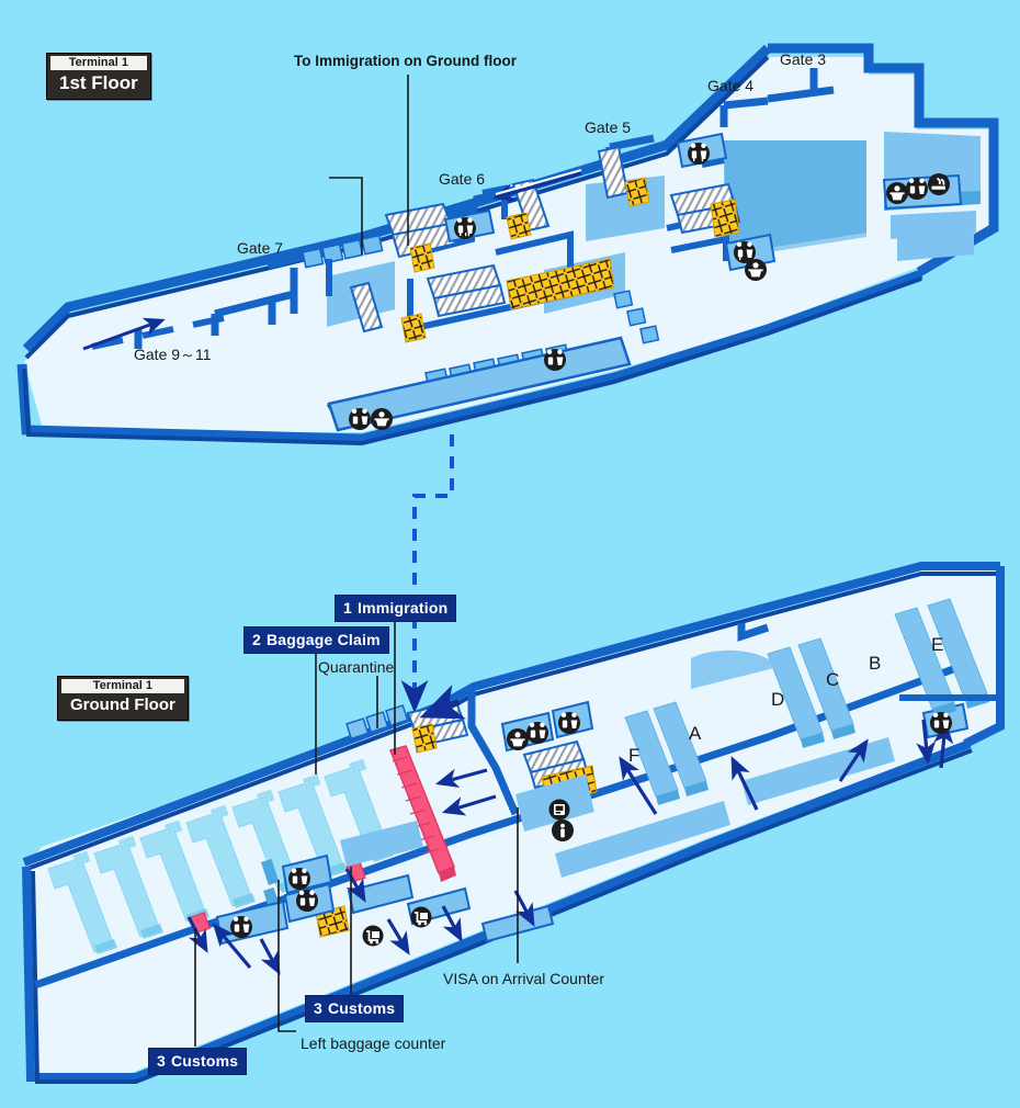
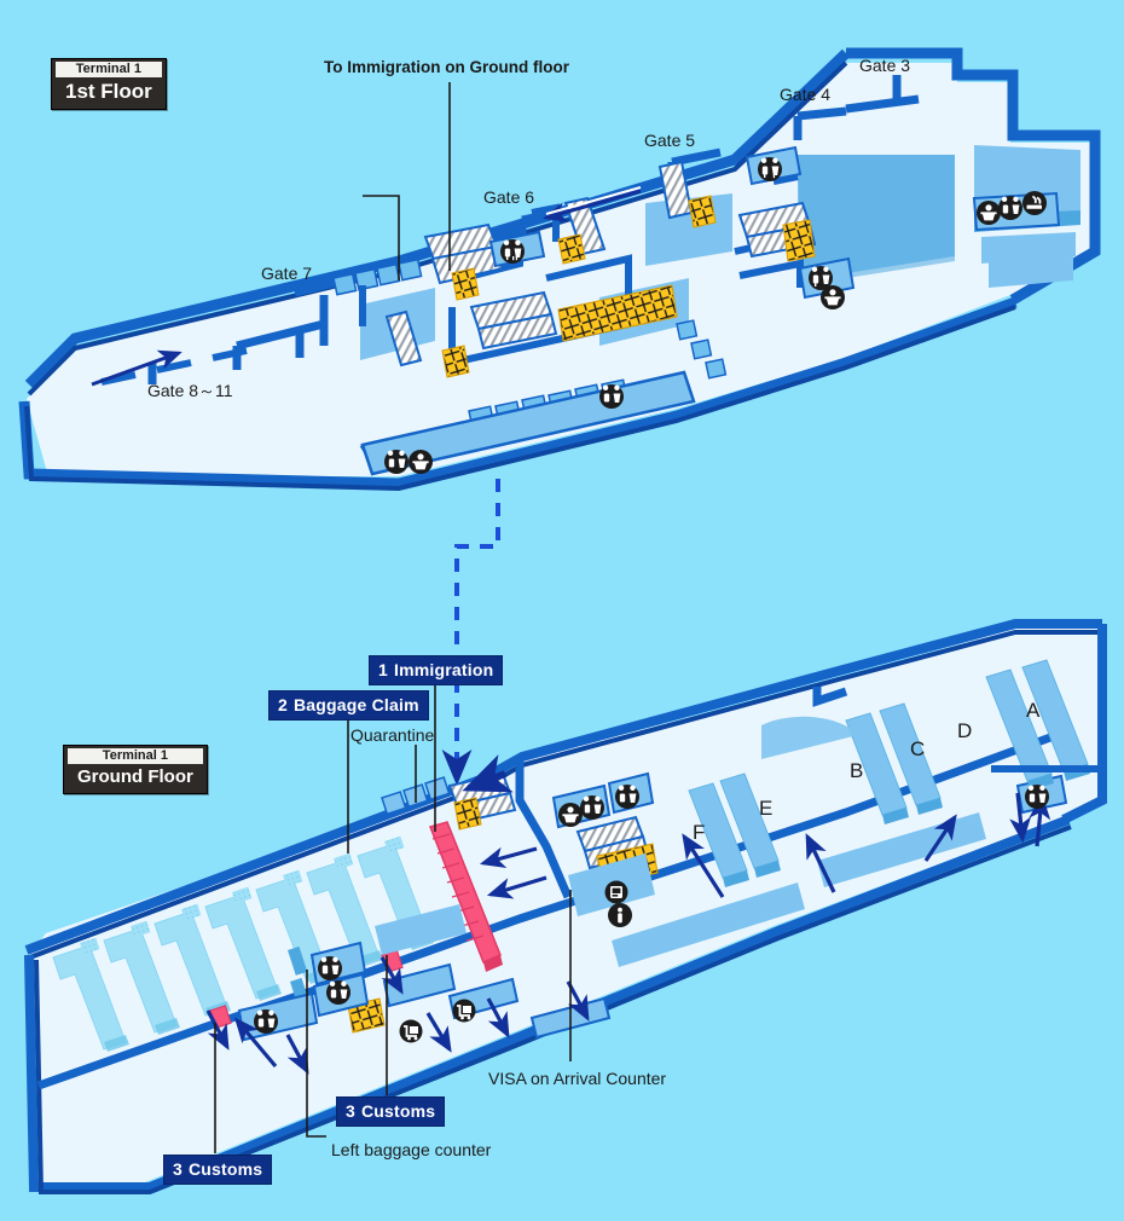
  Terminal 1
  1st Floor
  Terminal 1
  Ground Floor
  To Immigration on Ground floor
  Gate 3
  Gate 4
  Gate 5
  Gate 6
  Gate 7
- Gate 9～11
+ Gate 8～11
  1 Immigration
  2 Baggage Claim
  3 Customs
  3 Customs
  Quarantine
  VISA on Arrival Counter
  Left baggage counter
- E
+ A
- B
+ D
  C
- D
+ B
- A
+ E
  F
